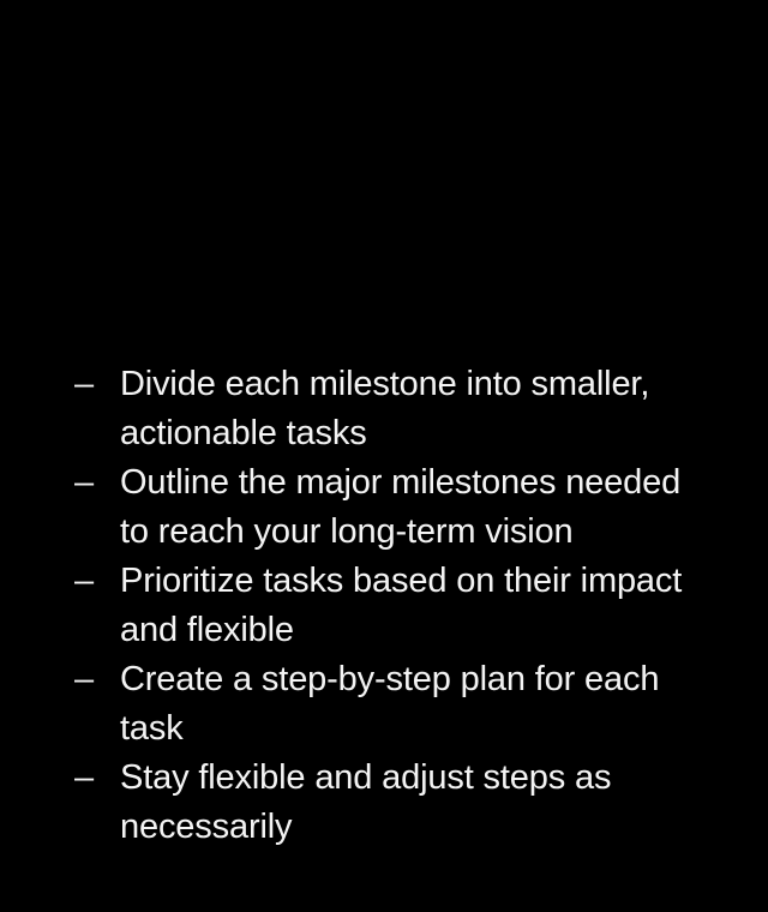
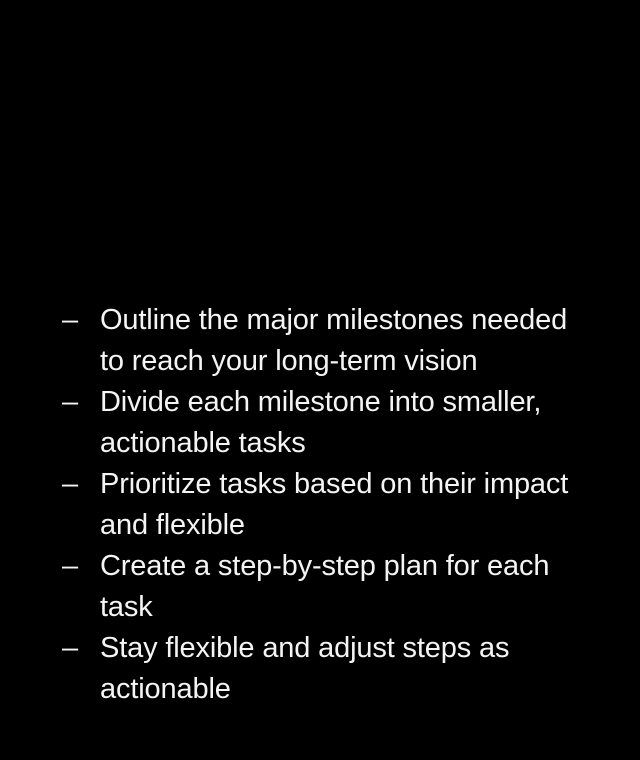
  –
- Divide each milestone into smaller, actionable tasks
+ Outline the major milestones needed to reach your long-term vision
  –
- Outline the major milestones needed to reach your long-term vision
+ Divide each milestone into smaller, actionable tasks
  –
  Prioritize tasks based on their impact and flexible
  –
  Create a step-by-step plan for each task
  –
- Stay flexible and adjust steps as necessarily
+ Stay flexible and adjust steps as actionable
